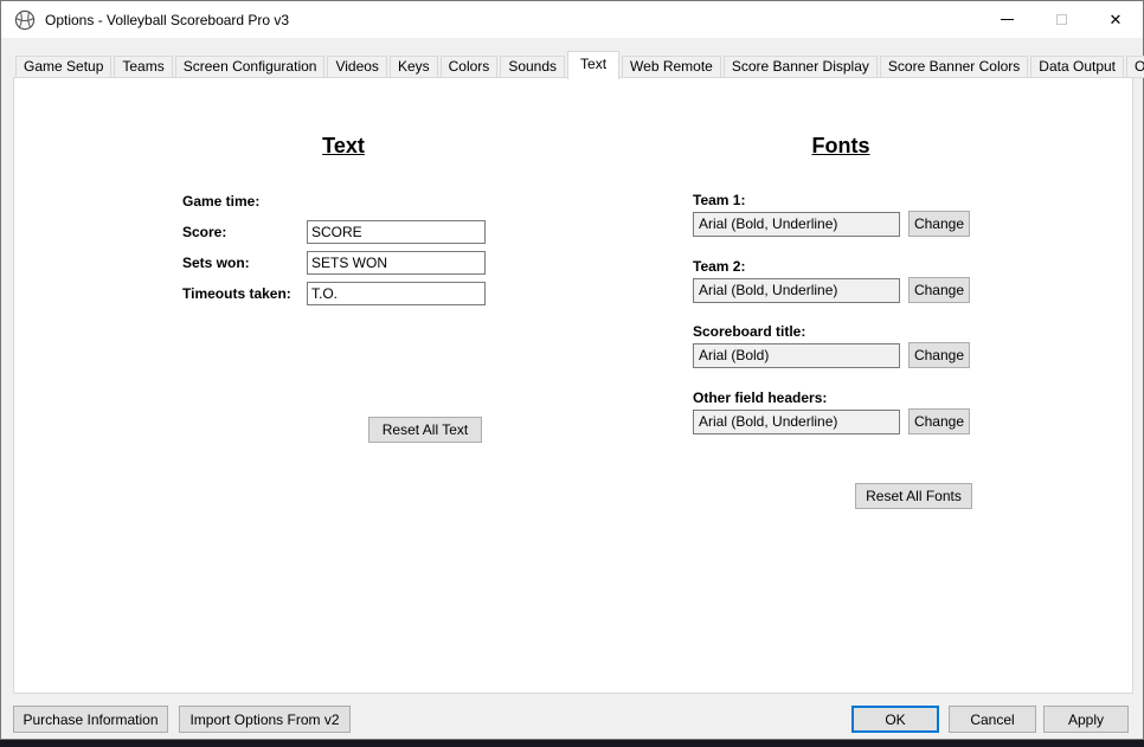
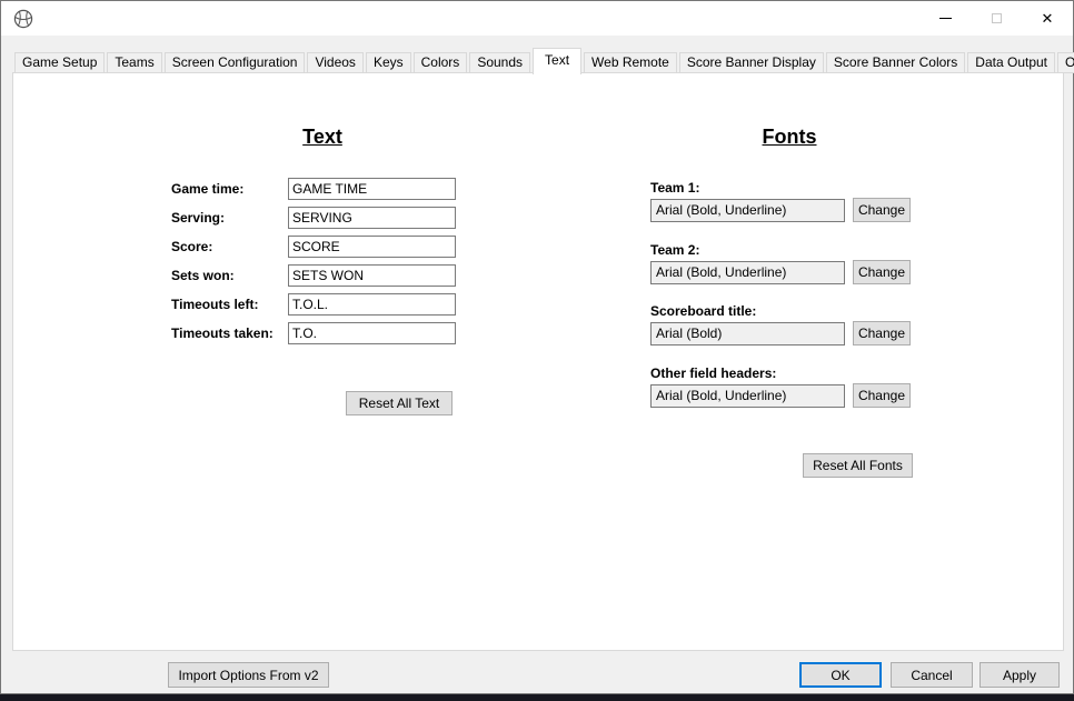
- Options - Volleyball Scoreboard Pro v3
  ✕
  Game Setup
  Teams
  Screen Configuration
  Videos
  Keys
  Colors
  Sounds
  Text
  Web Remote
  Score Banner Display
  Score Banner Colors
  Data Output
  Text
  Fonts
  Game time:
+ GAME TIME
+ Serving:
+ SERVING
  Score:
  SCORE
  Sets won:
  SETS WON
+ Timeouts left:
+ T.O.L.
  Timeouts taken:
  T.O.
  Reset All Text
  Team 1:
  Arial (Bold, Underline)
  Change
  Team 2:
  Arial (Bold, Underline)
  Change
  Scoreboard title:
  Arial (Bold)
  Change
  Other field headers:
  Arial (Bold, Underline)
  Change
  Reset All Fonts
- Purchase Information
  Import Options From v2
  OK
  Cancel
  Apply
